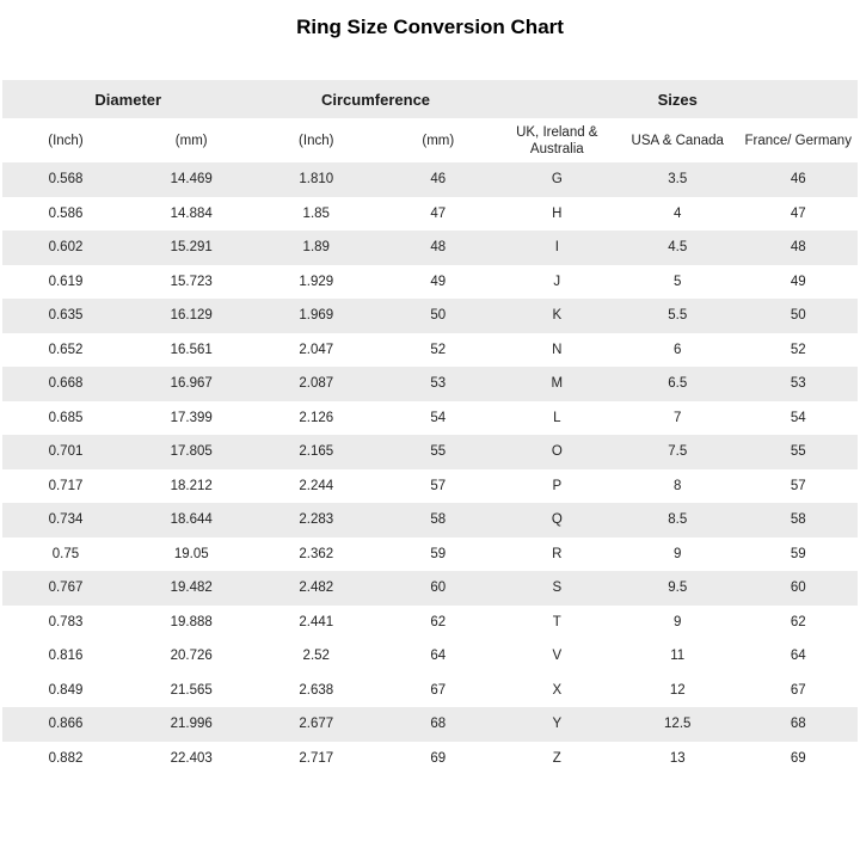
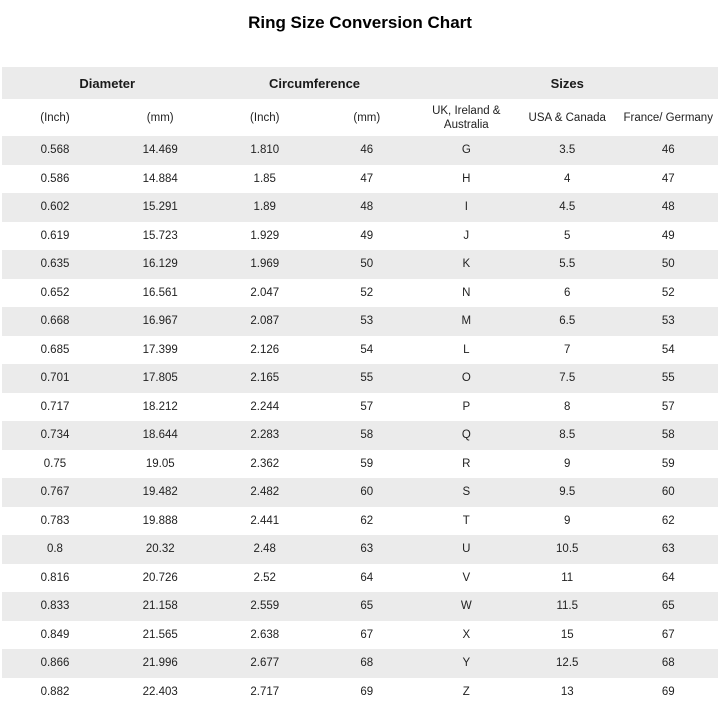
  Ring Size Conversion Chart
  Diameter	Circumference	Sizes
  (Inch)	(mm)	(Inch)	(mm)	UK, Ireland & Australia	USA & Canada	France/ Germany
  0.568	14.469	1.810	46	G	3.5	46
  0.586	14.884	1.85	47	H	4	47
  0.602	15.291	1.89	48	I	4.5	48
  0.619	15.723	1.929	49	J	5	49
  0.635	16.129	1.969	50	K	5.5	50
  0.652	16.561	2.047	52	N	6	52
  0.668	16.967	2.087	53	M	6.5	53
  0.685	17.399	2.126	54	L	7	54
  0.701	17.805	2.165	55	O	7.5	55
  0.717	18.212	2.244	57	P	8	57
  0.734	18.644	2.283	58	Q	8.5	58
  0.75	19.05	2.362	59	R	9	59
  0.767	19.482	2.482	60	S	9.5	60
  0.783	19.888	2.441	62	T	9	62
+ 0.8	20.32	2.48	63	U	10.5	63
  0.816	20.726	2.52	64	V	11	64
+ 0.833	21.158	2.559	65	W	11.5	65
- 0.849	21.565	2.638	67	X	12	67
+ 0.849	21.565	2.638	67	X	15	67
  0.866	21.996	2.677	68	Y	12.5	68
  0.882	22.403	2.717	69	Z	13	69
